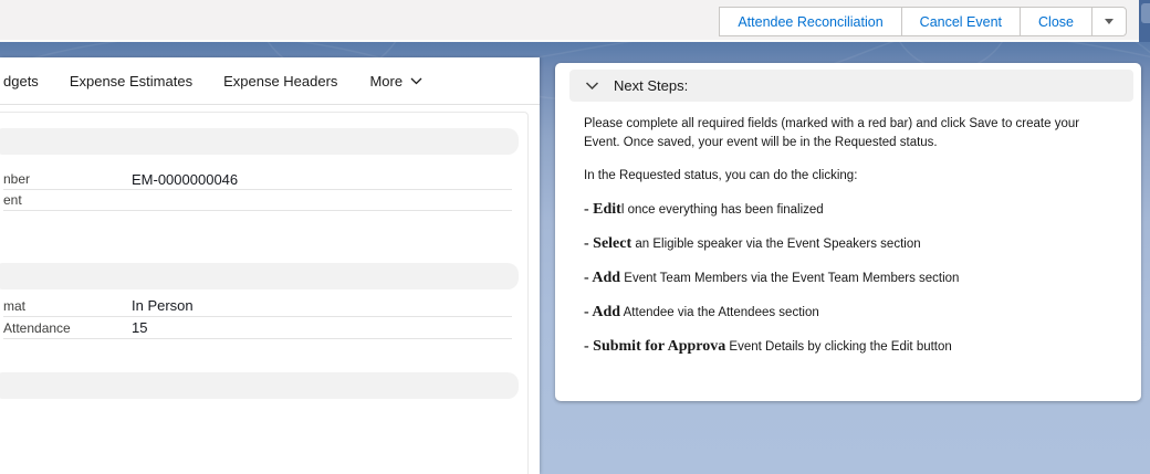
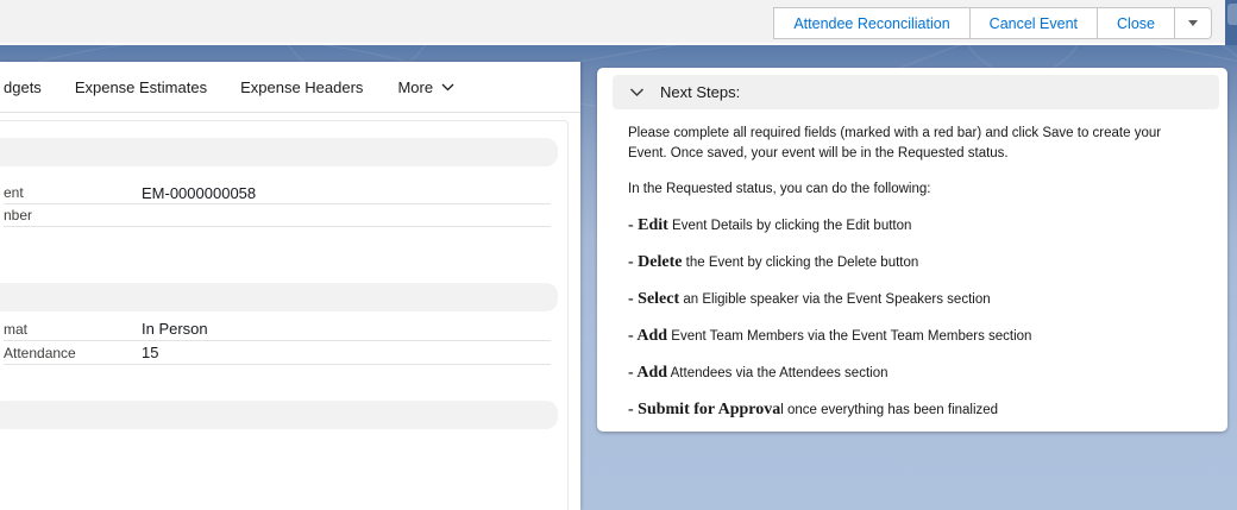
  Attendee Reconciliation
  Cancel Event
  Close
  dgets
  Expense Estimates
  Expense Headers
  More
- nber
+ ent
- EM-0000000046
+ EM-0000000058
- ent
+ nber
  mat
  In Person
  Attendance
  15
  Next Steps:
  Please complete all required fields (marked with a red bar) and click Save to create your Event. Once saved, your event will be in the Requested status.
- In the Requested status, you can do the clicking:
+ In the Requested status, you can do the following:
- - Editl once everything has been finalized
+ - Edit Event Details by clicking the Edit button
+ - Delete the Event by clicking the Delete button
  - Select an Eligible speaker via the Event Speakers section
  - Add Event Team Members via the Event Team Members section
- - Add Attendee via the Attendees section
+ - Add Attendees via the Attendees section
- - Submit for Approva Event Details by clicking the Edit button
+ - Submit for Approval once everything has been finalized
